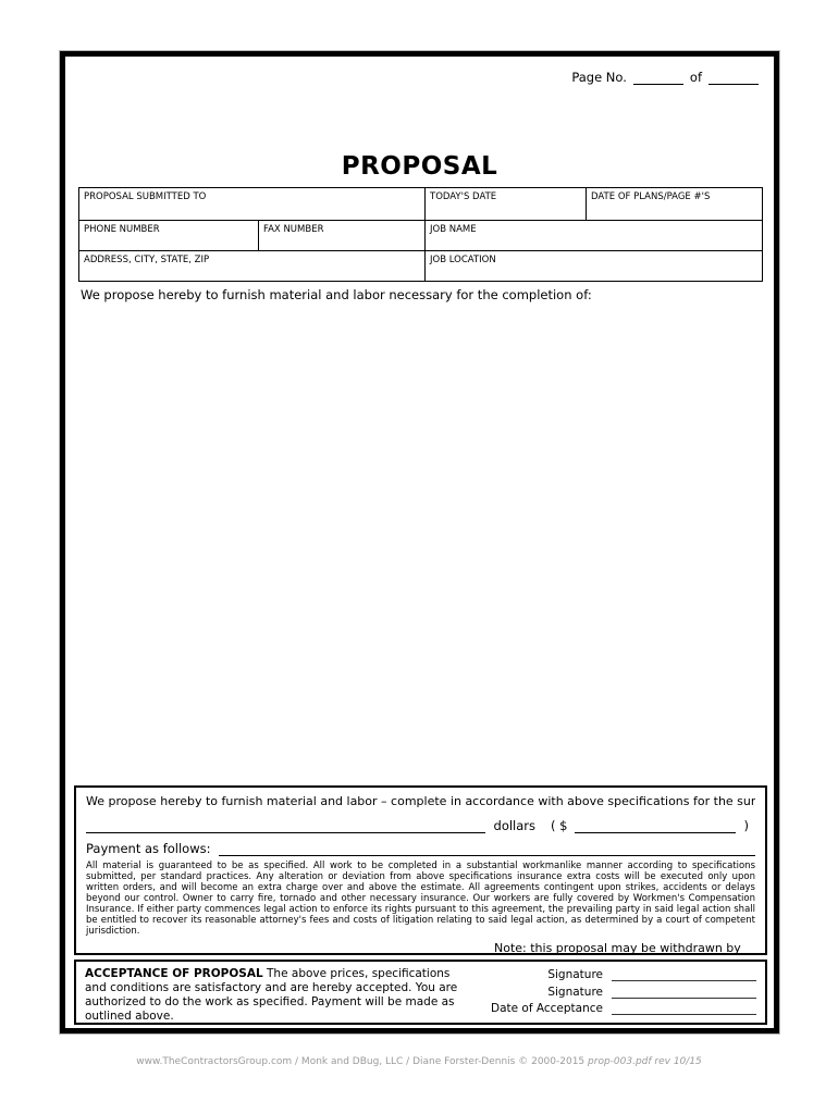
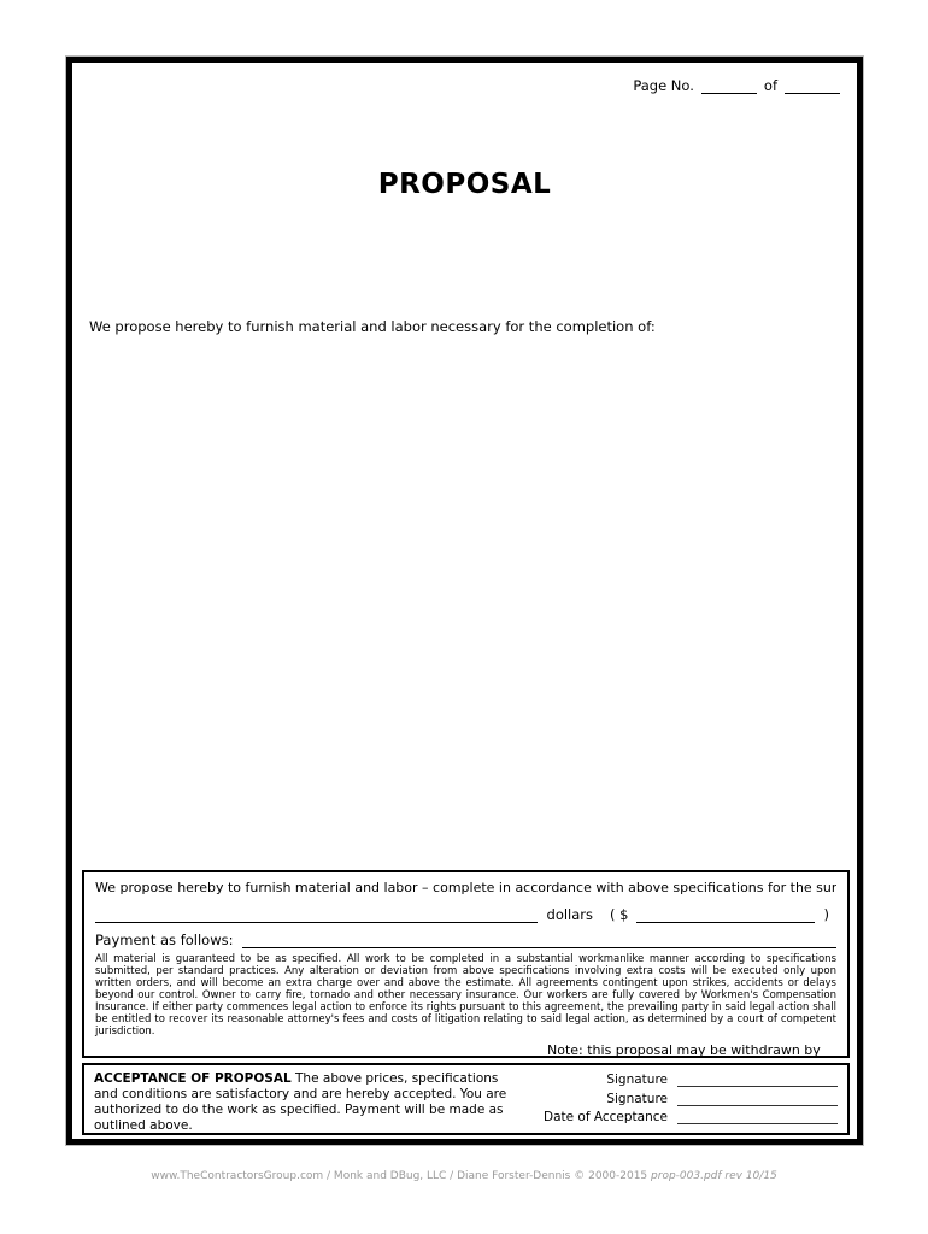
  Page No.
  of
  PROPOSAL
- PROPOSAL SUBMITTED TO	TODAY'S DATE	DATE OF PLANS/PAGE #'S
- PHONE NUMBER	FAX NUMBER	JOB NAME
- ADDRESS, CITY, STATE, ZIP	JOB LOCATION
  We propose hereby to furnish material and labor necessary for the completion of:
  We propose hereby to furnish material and labor – complete in accordance with above specifications for the su
  dollars
  ( $
  )
  Payment as follows:
- All material is guaranteed to be as specified. All work to be completed in a substantial workmanlike manner according to specifications submitted, per standard practices. Any alteration or deviation from above specifications insurance extra costs will be executed only upon written orders, and will become an extra charge over and above the estimate. All agreements contingent upon strikes, accidents or delays beyond our control. Owner to carry fire, tornado and other necessary insurance. Our workers are fully covered by Workmen's Compensation Insurance. If either party commences legal action to enforce its rights pursuant to this agreement, the prevailing party in said legal action shall be entitled to recover its reasonable attorney's fees and costs of litigation relating to said legal action, as determined by a court of competent jurisdiction.
+ All material is guaranteed to be as specified. All work to be completed in a substantial workmanlike manner according to specifications submitted, per standard practices. Any alteration or deviation from above specifications involving extra costs will be executed only upon written orders, and will become an extra charge over and above the estimate. All agreements contingent upon strikes, accidents or delays beyond our control. Owner to carry fire, tornado and other necessary insurance. Our workers are fully covered by Workmen's Compensation Insurance. If either party commences legal action to enforce its rights pursuant to this agreement, the prevailing party in said legal action shall be entitled to recover its reasonable attorney's fees and costs of litigation relating to said legal action, as determined by a court of competent jurisdiction.
  Note: this proposal may be withdrawn by
  ACCEPTANCE OF PROPOSAL The above prices, specifications and conditions are satisfactory and are hereby accepted. You are authorized to do the work as specified. Payment will be made as outlined above.
  Signature
  Signature
  Date of Acceptance
  www.TheContractorsGroup.com / Monk and DBug, LLC / Diane Forster-Dennis © 2000-2015 prop-003.pdf rev 10/15
